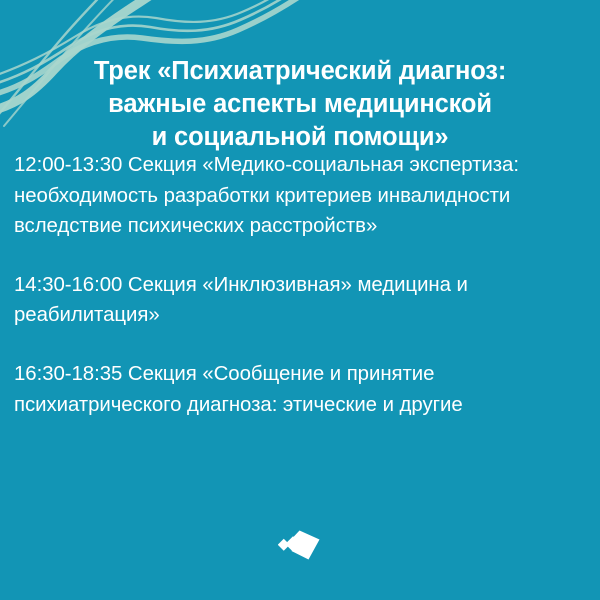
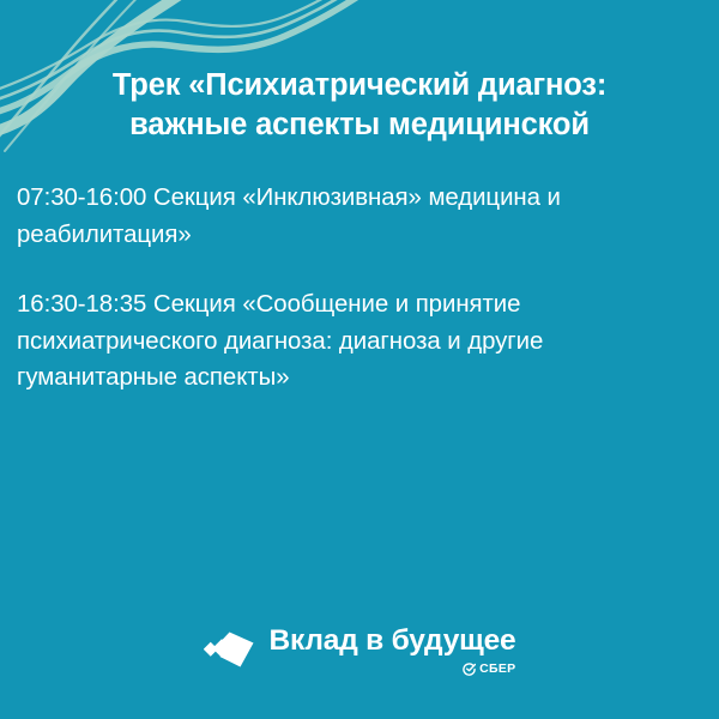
  Трек «Психиатрический диагноз:
  важные аспекты медицинской
- и социальной помощи»
- 12:00-13:30 Секция «Медико-социальная экспертиза:
- необходимость разработки критериев инвалидности
- вследствие психических расстройств»
- 14:30-16:00 Секция «Инклюзивная» медицина и
+ 07:30-16:00 Секция «Инклюзивная» медицина и
  реабилитация»
  16:30-18:35 Секция «Сообщение и принятие
- психиатрического диагноза: этические и другие
+ психиатрического диагноза: диагноза и другие
+ гуманитарные аспекты»
+ Вклад в будущее
+ СБЕР
